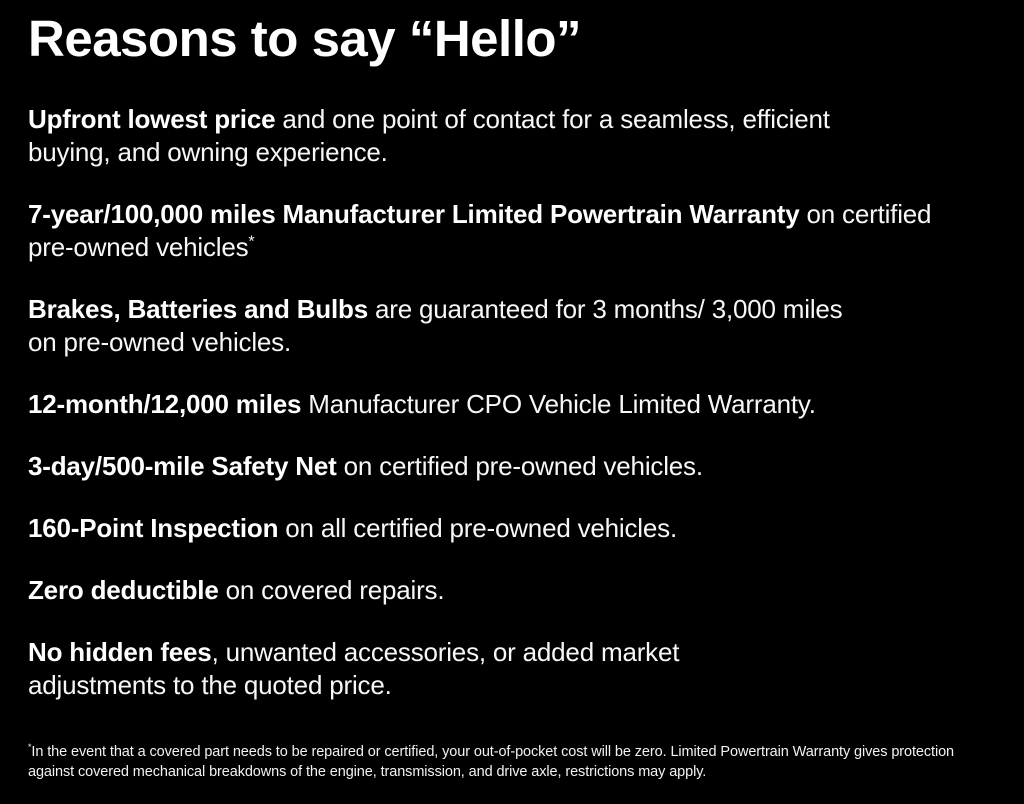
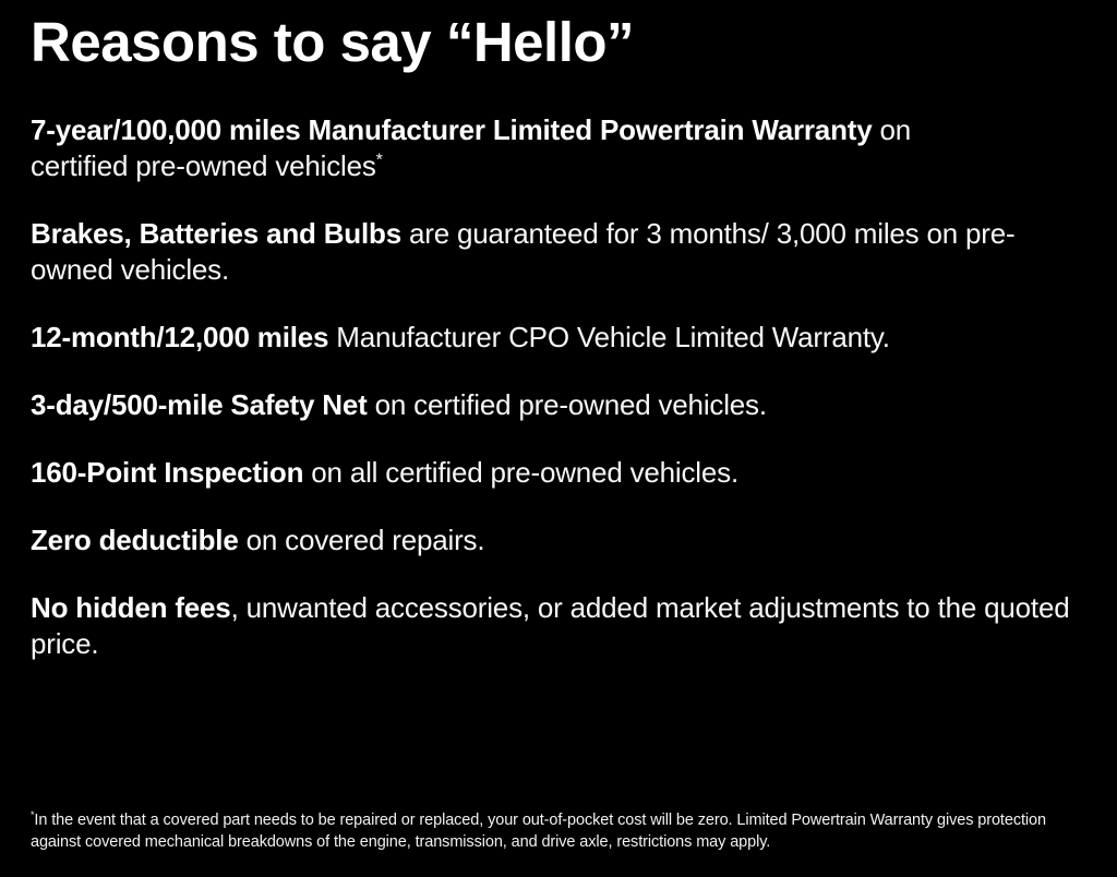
  Reasons to say “Hello”
- Upfront lowest price and one point of contact for a seamless, efficient buying, and owning experience.
  7-year/100,000 miles Manufacturer Limited Powertrain Warranty on certified pre-owned vehicles*
  Brakes, Batteries and Bulbs are guaranteed for 3 months/ 3,000 miles on pre-owned vehicles.
  12-month/12,000 miles Manufacturer CPO Vehicle Limited Warranty.
  3-day/500-mile Safety Net on certified pre-owned vehicles.
  160-Point Inspection on all certified pre-owned vehicles.
  Zero deductible on covered repairs.
  No hidden fees, unwanted accessories, or added market adjustments to the quoted price.
- *In the event that a covered part needs to be repaired or certified, your out-of-pocket cost will be zero. Limited Powertrain Warranty gives protection against covered mechanical breakdowns of the engine, transmission, and drive axle, restrictions may apply.
+ *In the event that a covered part needs to be repaired or replaced, your out-of-pocket cost will be zero. Limited Powertrain Warranty gives protection against covered mechanical breakdowns of the engine, transmission, and drive axle, restrictions may apply.
